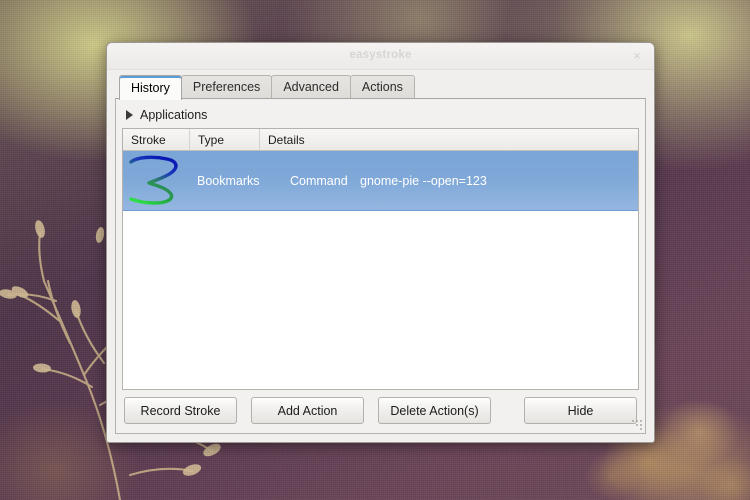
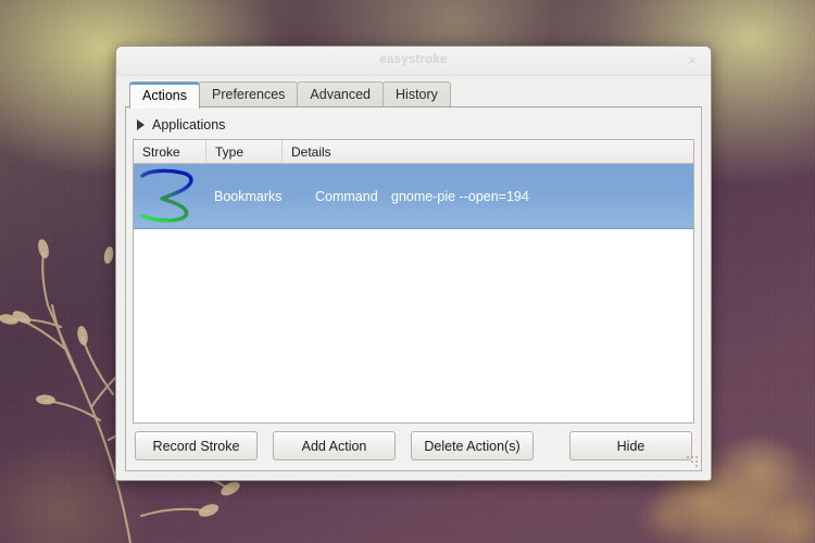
  easystroke
  ×
- History
+ Actions
  Preferences
  Advanced
- Actions
+ History
  Applications
  Stroke
  Type
  Details
  Bookmarks
  Command
- gnome-pie --open=123
+ gnome-pie --open=194
  Record Stroke
  Add Action
  Delete Action(s)
  Hide
